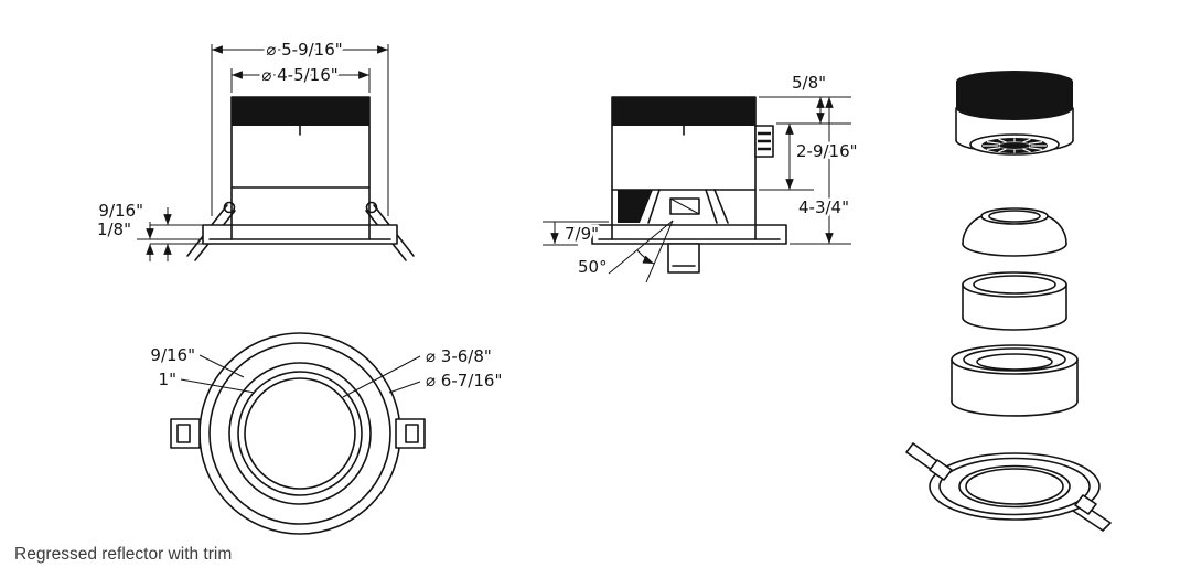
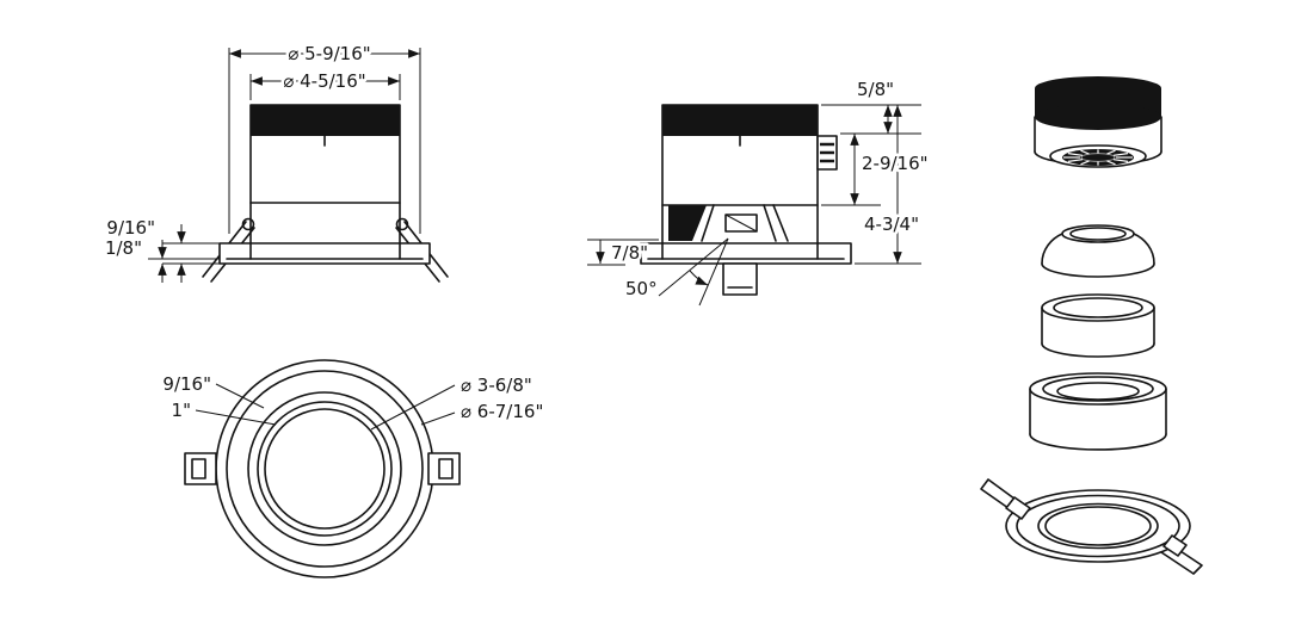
  ⌀ 5-9/16"
  ⌀ 4-5/16"
  9/16"
  1/8"
  5/8"
  2-9/16"
  4-3/4"
- 7/9"
+ 7/8"
  50°
  9/16"
  1"
  ⌀ 3-6/8"
  ⌀ 6-7/16"
- Regressed reflector with trim
